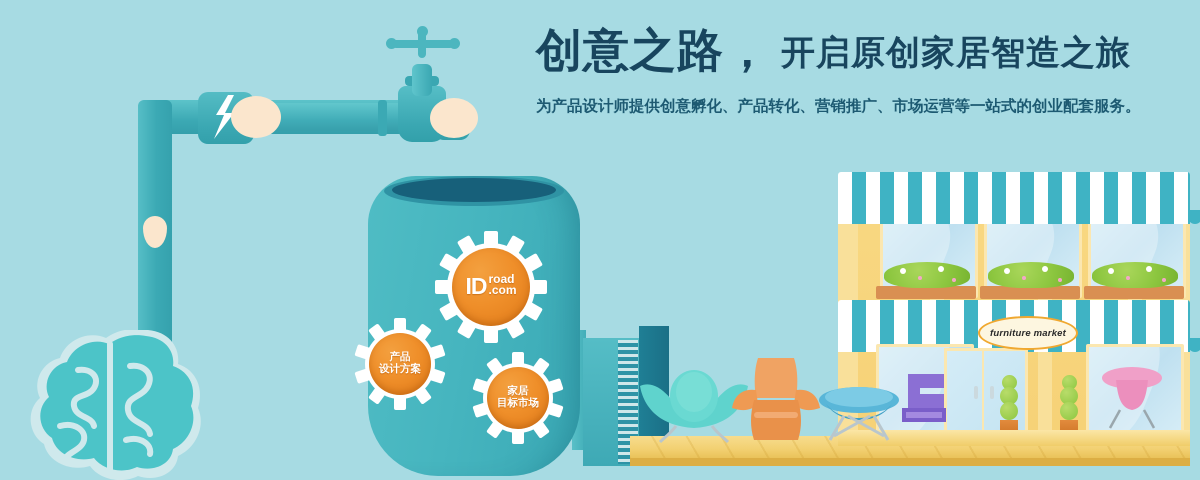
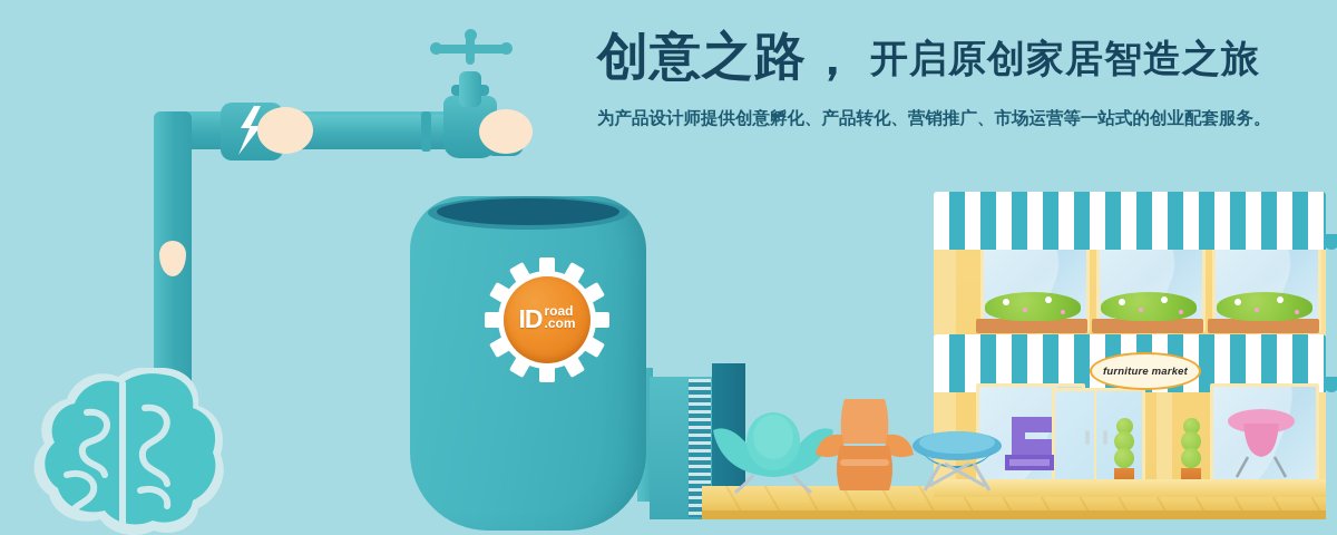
  创意之路， 开启原创家居智造之旅
  为产品设计师提供创意孵化、产品转化、营销推广、市场运营等一站式的创业配套服务。
  ID
  road
  .com
- 产品
- 设计方案
- 家居
- 目标市场
  furniture market
